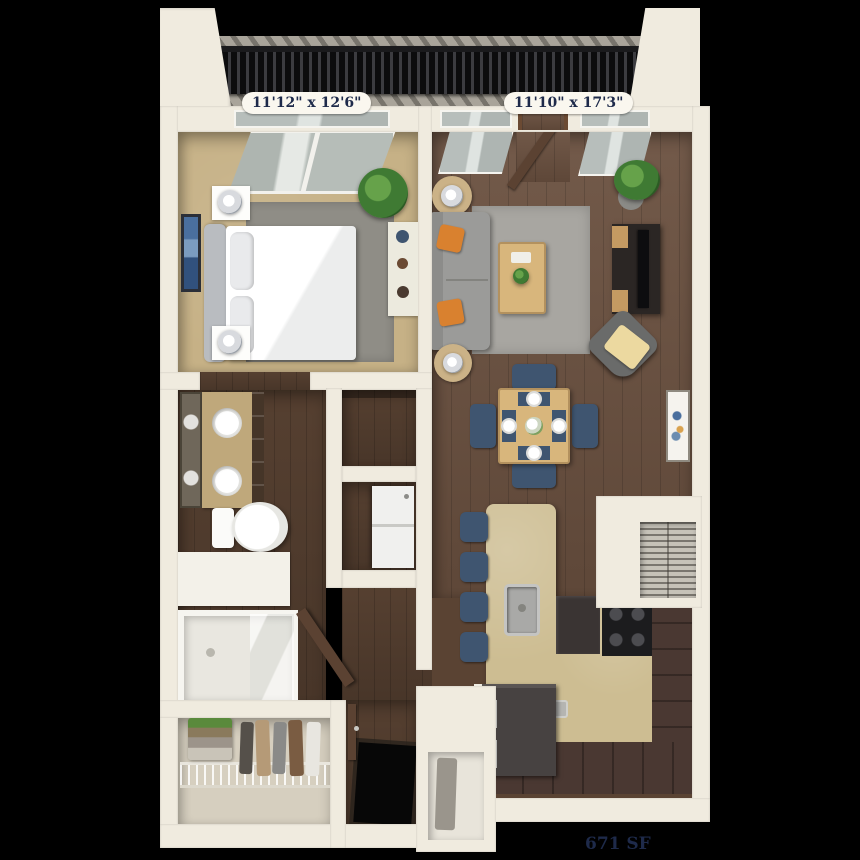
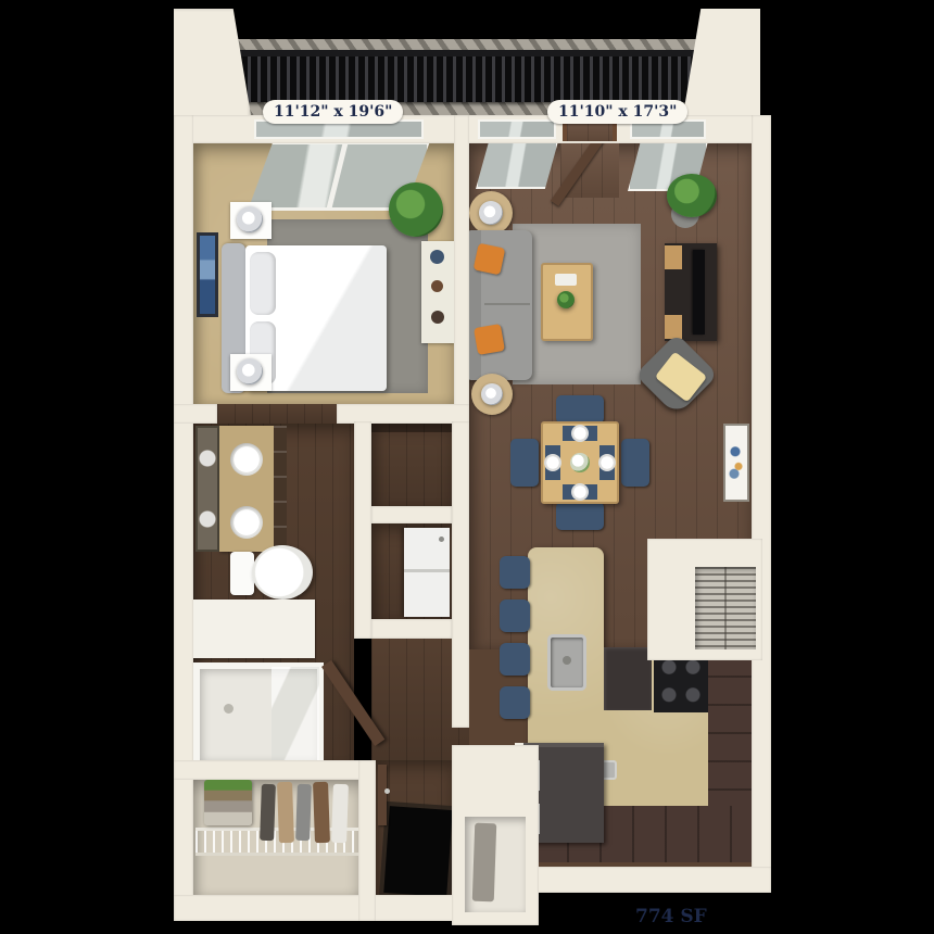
- 11'12" x 12'6"
+ 11'12" x 19'6"
  11'10" x 17'3"
- 671 SF
+ 774 SF
